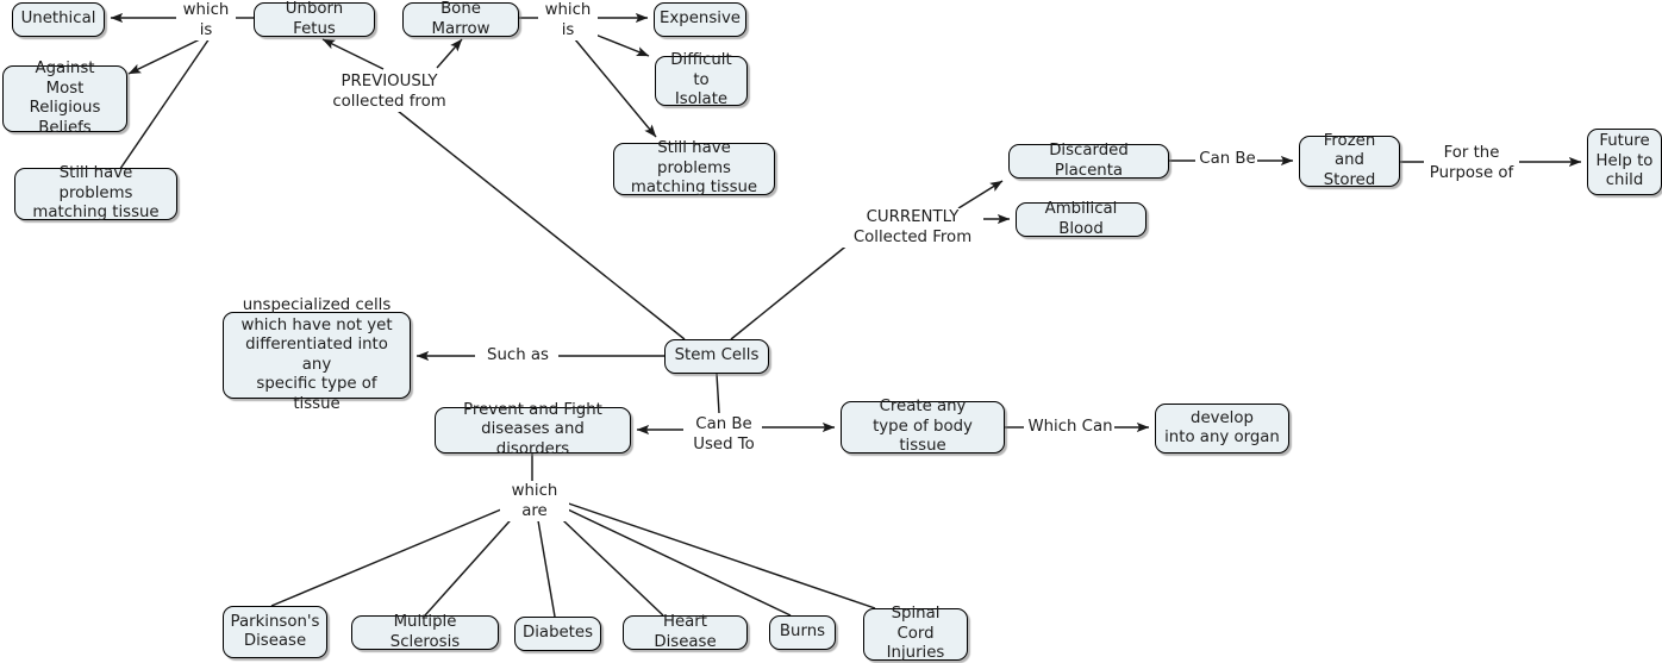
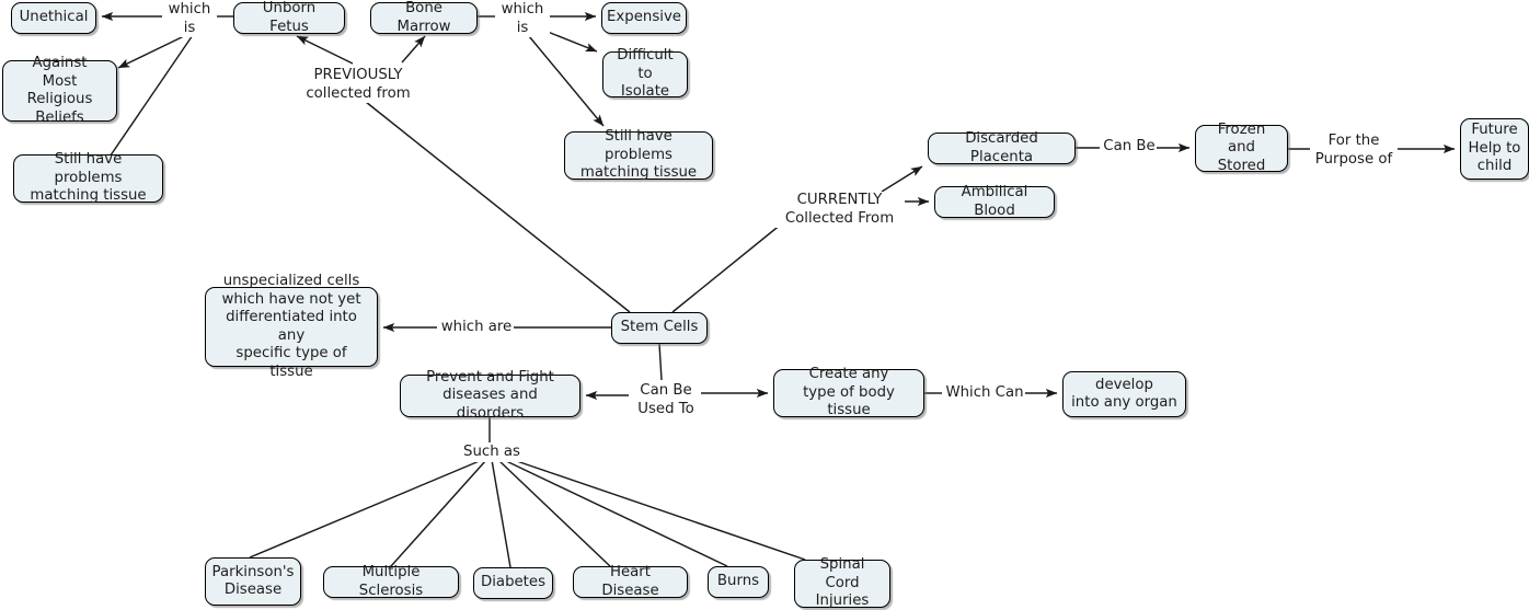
  Unethical
  Against
  Most Religious
  Beliefs
  Still have problems
  matching tissue
  Unborn Fetus
  Bone Marrow
  Expensive
  Difficult to
  Isolate
  Still have problems
  matching tissue
  Discarded Placenta
  Ambilical Blood
  Frozen
  and Stored
  Future
  Help to
  child
  unspecialized cells
  which have not yet
  differentiated into any
  specific type of tissue
  Stem Cells
  Prevent and Fight
  diseases and disorders
  Create any
  type of body tissue
  develop
  into any organ
  Parkinson's
  Disease
  Multiple Sclerosis
  Diabetes
  Heart Disease
  Burns
  Spinal Cord
  Injuries
  which
  is
  PREVIOUSLY
  collected from
  which
  is
  CURRENTLY
  Collected From
  Can Be
  For the
  Purpose of
- Such as
+ which are
  Can Be
  Used To
  Which Can
- which are
+ Such as
